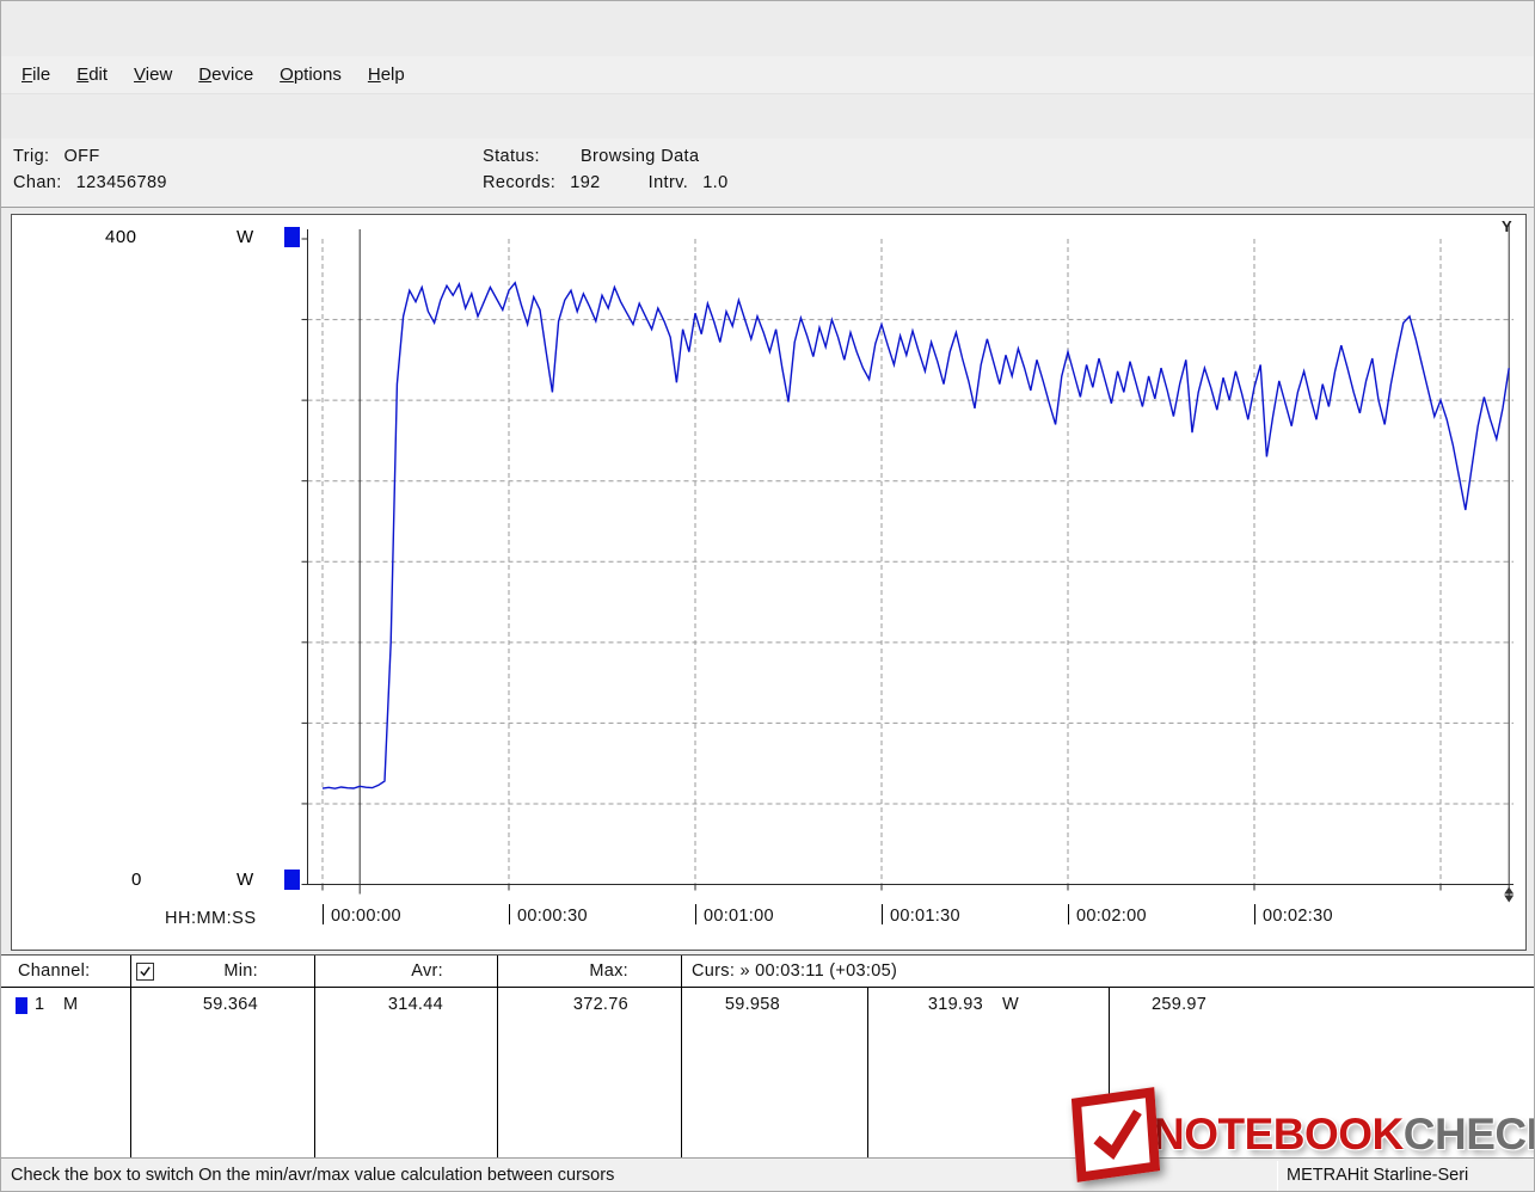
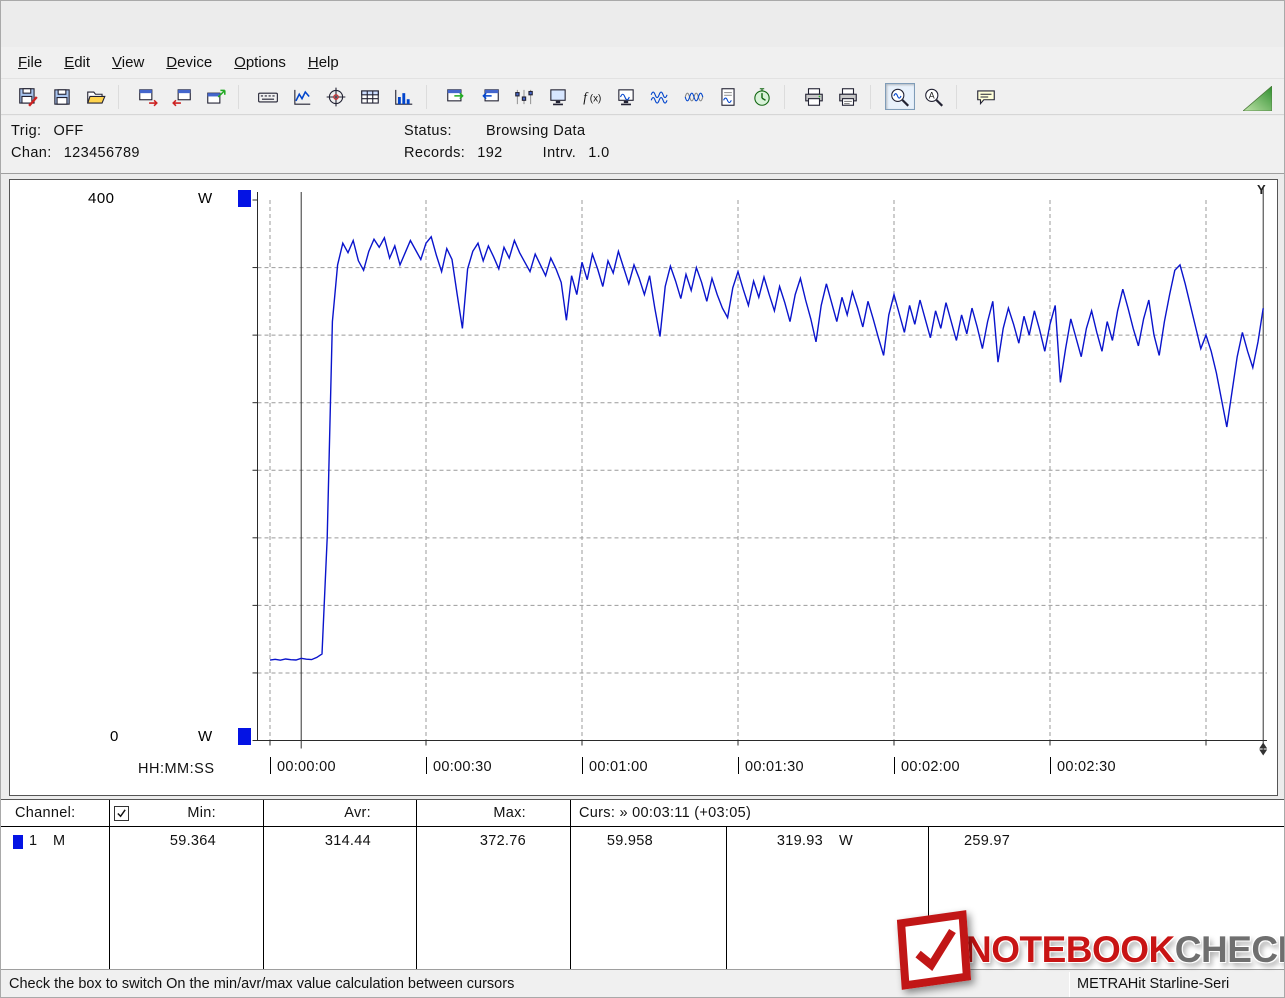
  File
  Edit
  View
  Device
  Options
  Help
+ f
+ (x)
+ A
  Trig:
  OFF
  Chan:
  123456789
  Status:
  Browsing Data
  Records:
  192
  Intrv.
  1.0
  Y
  400
  W
  0
  W
  HH:MM:SS
  00:00:00
  00:00:30
  00:01:00
  00:01:30
  00:02:00
  00:02:30
  Channel:
  Min:
  Avr:
  Max:
  Curs: » 00:03:11 (+03:05)
  1
  M
  59.364
  314.44
  372.76
  59.958
  319.93
  W
  259.97
  Check the box to switch On the min/avr/max value calculation between cursors
  METRAHit Starline-Seri
  NOTEBOOKCHEC
